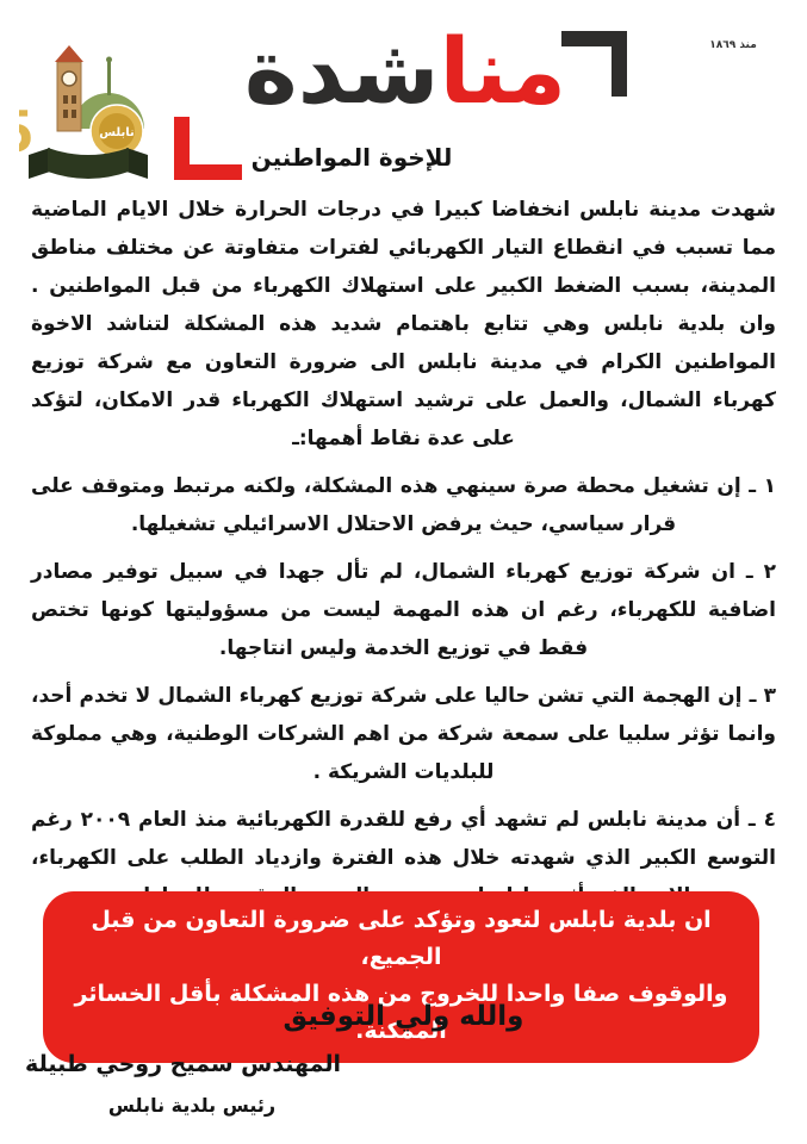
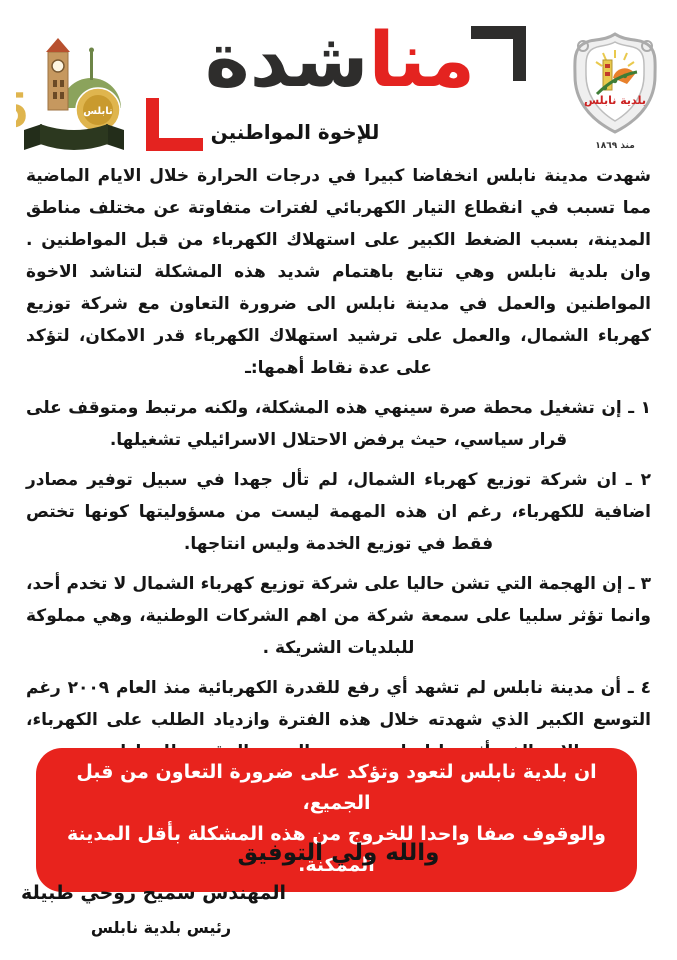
  نابلس
  مناشدة
  للإخوة المواطنين
+ بلدية نابلس
  منذ ١٨٦٩
- شهدت مدينة نابلس انخفاضا كبيرا في درجات الحرارة خلال الايام الماضية مما تسبب في انقطاع التيار الكهربائي لفترات متفاوتة عن مختلف مناطق المدينة، بسبب الضغط الكبير على استهلاك الكهرباء من قبل المواطنين . وان بلدية نابلس وهي تتابع باهتمام شديد هذه المشكلة لتناشد الاخوة المواطنين الكرام في مدينة نابلس الى ضرورة التعاون مع شركة توزيع كهرباء الشمال، والعمل على ترشيد استهلاك الكهرباء قدر الامكان، لتؤكد على عدة نقاط أهمها:ـ
+ شهدت مدينة نابلس انخفاضا كبيرا في درجات الحرارة خلال الايام الماضية مما تسبب في انقطاع التيار الكهربائي لفترات متفاوتة عن مختلف مناطق المدينة، بسبب الضغط الكبير على استهلاك الكهرباء من قبل المواطنين . وان بلدية نابلس وهي تتابع باهتمام شديد هذه المشكلة لتناشد الاخوة المواطنين والعمل في مدينة نابلس الى ضرورة التعاون مع شركة توزيع كهرباء الشمال، والعمل على ترشيد استهلاك الكهرباء قدر الامكان، لتؤكد على عدة نقاط أهمها:ـ
  ١ ـ إن تشغيل محطة صرة سينهي هذه المشكلة، ولكنه مرتبط ومتوقف على قرار سياسي، حيث يرفض الاحتلال الاسرائيلي تشغيلها.
  ٢ ـ ان شركة توزيع كهرباء الشمال، لم تأل جهدا في سبيل توفير مصادر اضافية للكهرباء، رغم ان هذه المهمة ليست من مسؤوليتها كونها تختص فقط في توزيع الخدمة وليس انتاجها.
  ٣ ـ إن الهجمة التي تشن حاليا على شركة توزيع كهرباء الشمال لا تخدم أحد، وانما تؤثر سلبيا على سمعة شركة من اهم الشركات الوطنية، وهي مملوكة للبلديات الشريكة .
  ٤ ـ أن مدينة نابلس لم تشهد أي رفع للقدرة الكهربائية منذ العام ٢٠٠٩ رغم التوسع الكبير الذي شهدته خلال هذه الفترة وازدياد الطلب على الكهرباء،
  ان بلدية نابلس لتعود وتؤكد على ضرورة التعاون من قبل الجميع،
- والوقوف صفا واحدا للخروج من هذه المشكلة بأقل الخسائر الممكنة.
+ والوقوف صفا واحدا للخروج من هذه المشكلة بأقل المدينة الممكنة.
  والله ولي التوفيق
  المهندس سميح روحي طبيلة
  رئيس بلدية نابلس
